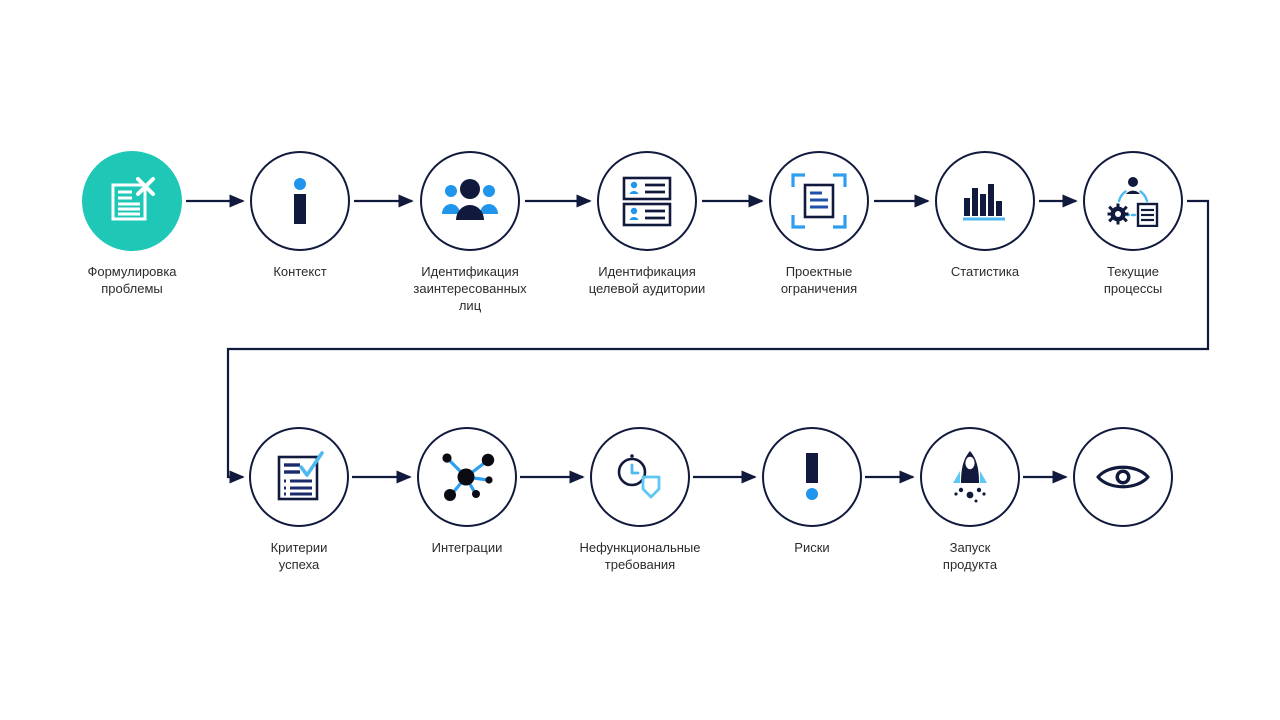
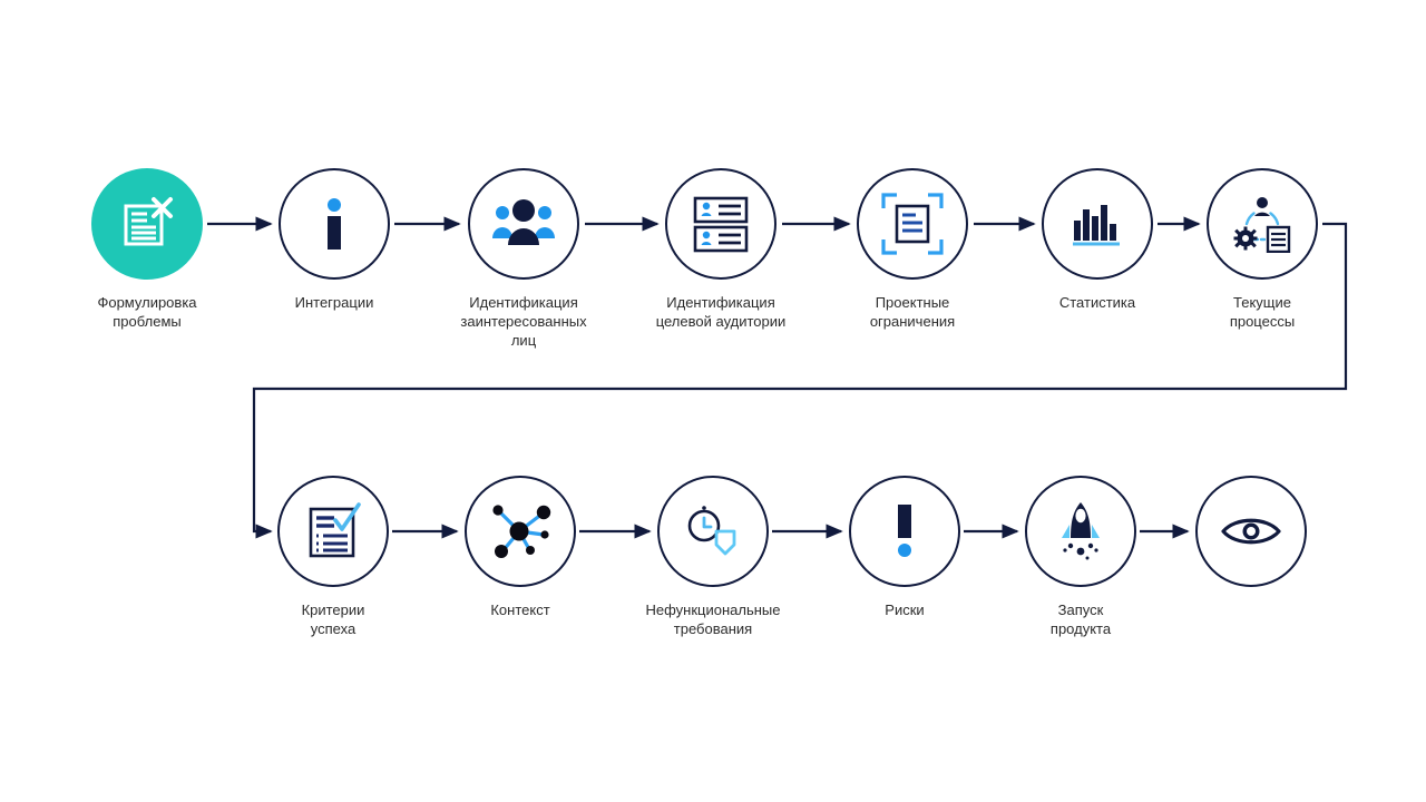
  Формулировка
  проблемы
- Контекст
+ Интеграции
  Идентификация
  заинтересованных
  лиц
  Идентификация
  целевой аудитории
  Проектные
  ограничения
  Статистика
  Текущие
  процессы
  Критерии
  успеха
- Интеграции
+ Контекст
  Нефункциональные
  требования
  Риски
  Запуск
  продукта
